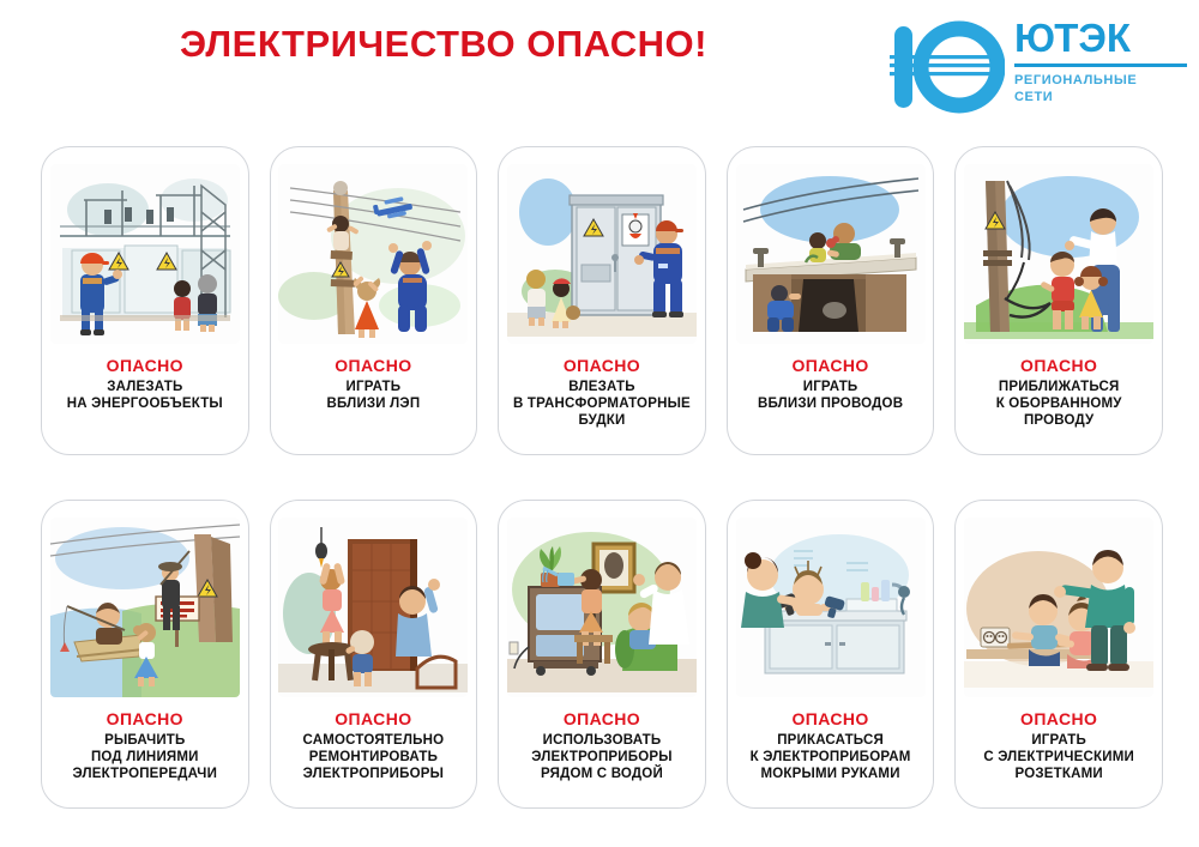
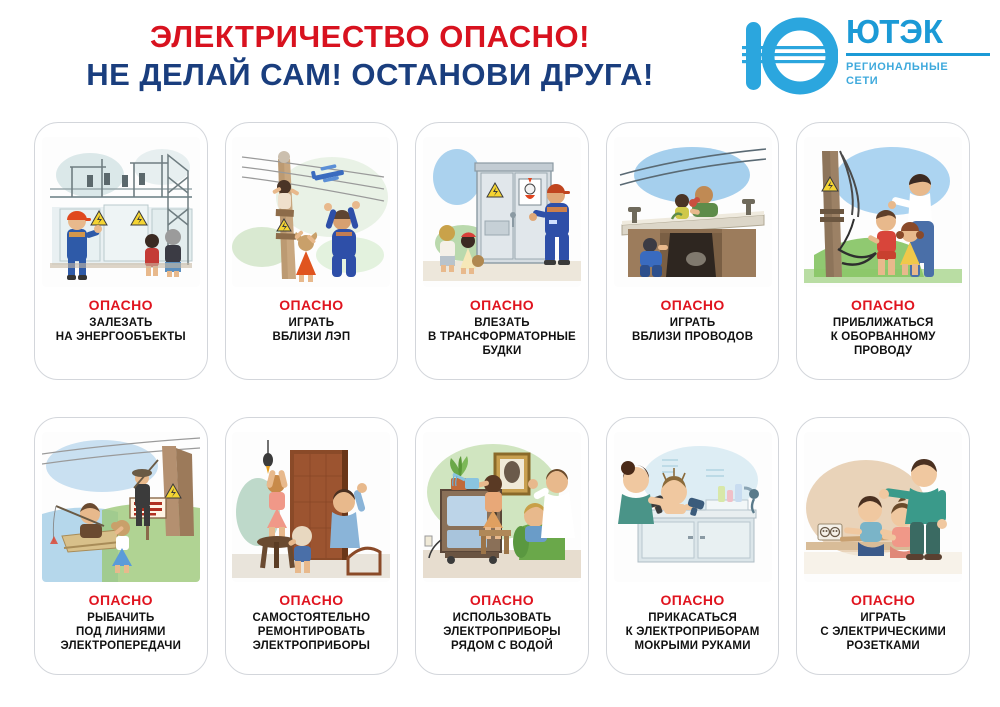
  ЭЛЕКТРИЧЕСТВО ОПАСНО!
+ НЕ ДЕЛАЙ САМ! ОСТАНОВИ ДРУГА!
  ЮТЭК
  РЕГИОНАЛЬНЫЕ
  СЕТИ
  ОПАСНО
  ЗАЛЕЗАТЬ
  НА ЭНЕРГООБЪЕКТЫ
  ОПАСНО
  ИГРАТЬ
  ВБЛИЗИ ЛЭП
  ОПАСНО
  ВЛЕЗАТЬ
  В ТРАНСФОРМАТОРНЫЕ
  БУДКИ
  ОПАСНО
  ИГРАТЬ
  ВБЛИЗИ ПРОВОДОВ
  ОПАСНО
  ПРИБЛИЖАТЬСЯ
  К ОБОРВАННОМУ
  ПРОВОДУ
  ОПАСНО
  РЫБАЧИТЬ
  ПОД ЛИНИЯМИ
  ЭЛЕКТРОПЕРЕДАЧИ
  ОПАСНО
  САМОСТОЯТЕЛЬНО
  РЕМОНТИРОВАТЬ
  ЭЛЕКТРОПРИБОРЫ
  ОПАСНО
  ИСПОЛЬЗОВАТЬ
  ЭЛЕКТРОПРИБОРЫ
  РЯДОМ С ВОДОЙ
  ОПАСНО
  ПРИКАСАТЬСЯ
  К ЭЛЕКТРОПРИБОРАМ
  МОКРЫМИ РУКАМИ
  ОПАСНО
  ИГРАТЬ
  С ЭЛЕКТРИЧЕСКИМИ
  РОЗЕТКАМИ
